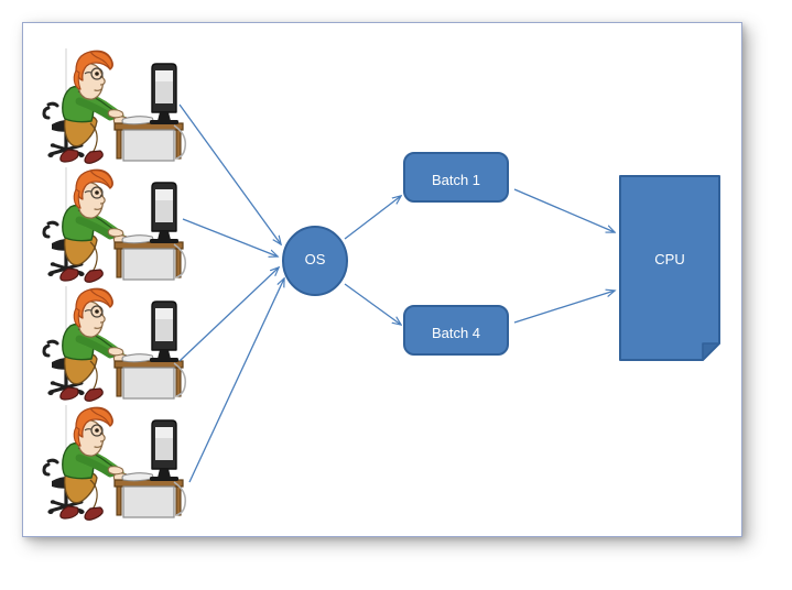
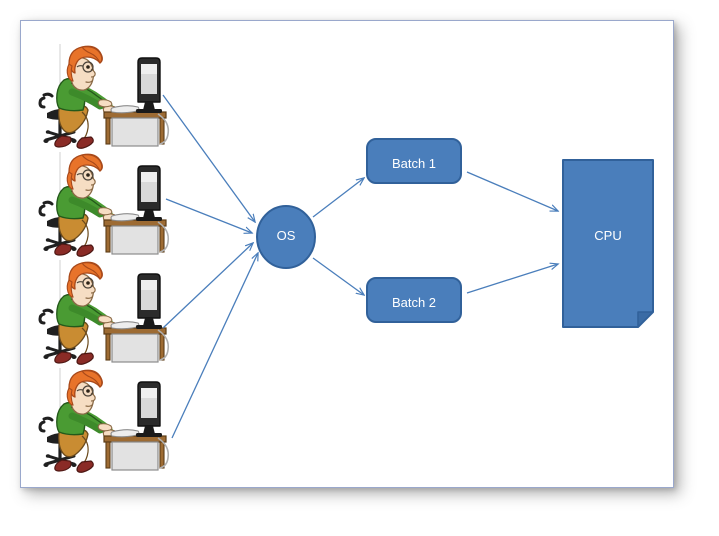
  OS
  Batch 1
- Batch 4
+ Batch 2
  CPU
